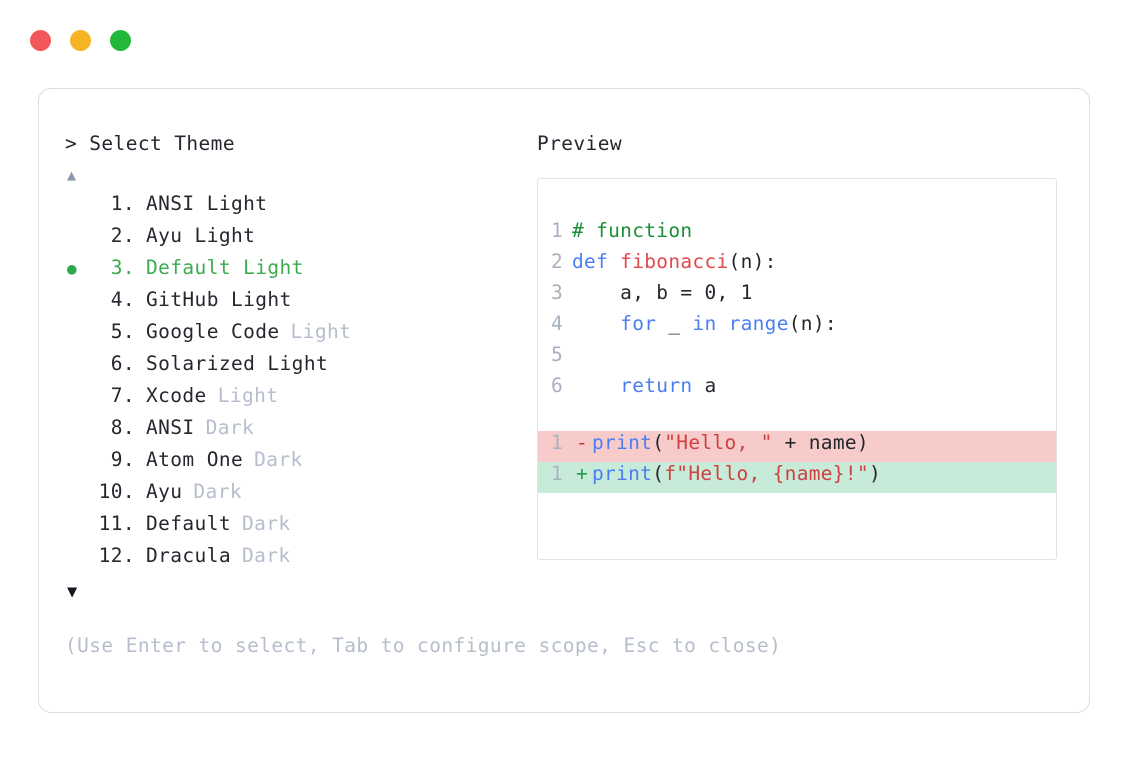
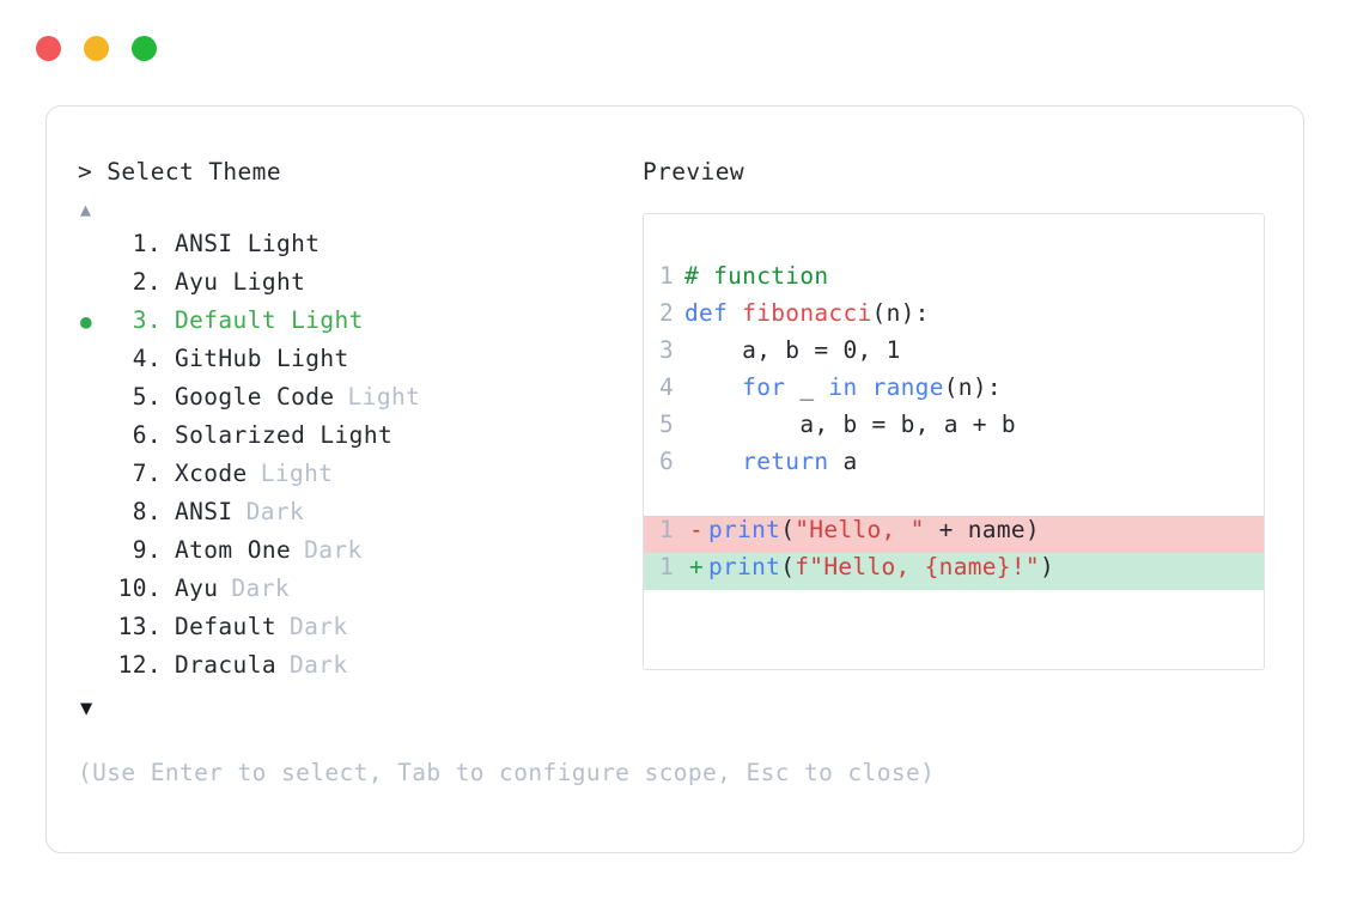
  > Select Theme
  ▲
  1.
  ANSI Light
  2.
  Ayu Light
  ●
  3.
  Default Light
  4.
  GitHub Light
  5.
  Google Code
  Light
  6.
  Solarized Light
  7.
  Xcode
  Light
  8.
  ANSI
  Dark
  9.
  Atom One
  Dark
  10.
  Ayu
  Dark
- 11.
+ 13.
  Default
  Dark
  12.
  Dracula
  Dark
  ▼
  Preview
  1
  # function
  2
  def fibonacci(n):
  3
  a, b = 0, 1
  4
  for _ in range(n):
  5
+ a, b = b, a + b
  6
  return a
  1
  -
  print("Hello, " + name)
  1
  +
  print(f"Hello, {name}!")
  (Use Enter to select, Tab to configure scope, Esc to close)
